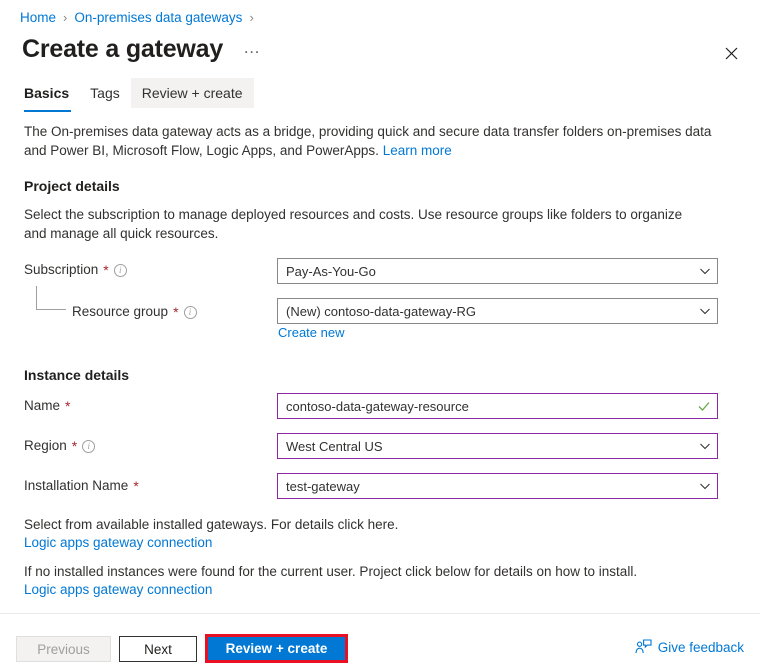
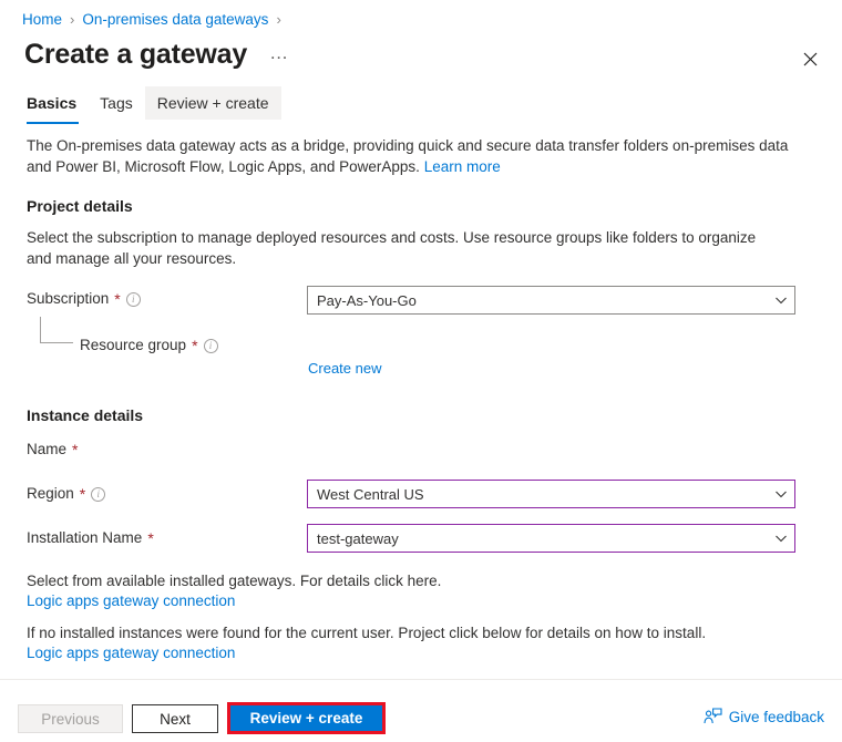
  Home
  ›
  On-premises data gateways
  ›
  Create a gateway
  …
  Basics
  Tags
  Review + create
  The On-premises data gateway acts as a bridge, providing quick and secure data transfer folders on-premises data and Power BI, Microsoft Flow, Logic Apps, and PowerApps. Learn more
  Project details
- Select the subscription to manage deployed resources and costs. Use resource groups like folders to organize and manage all quick resources.
+ Select the subscription to manage deployed resources and costs. Use resource groups like folders to organize and manage all your resources.
  Subscription
  *
  i
  Pay-As-You-Go
  Resource group
  *
  i
- (New) contoso-data-gateway-RG
  Create new
  Instance details
  Name
  *
- contoso-data-gateway-resource
  Region
  *
  i
  West Central US
  Installation Name
  *
  test-gateway
  Select from available installed gateways. For details click here.
  Logic apps gateway connection
  If no installed instances were found for the current user. Project click below for details on how to install.
  Logic apps gateway connection
  Previous
  Next
  Review + create
  Give feedback
